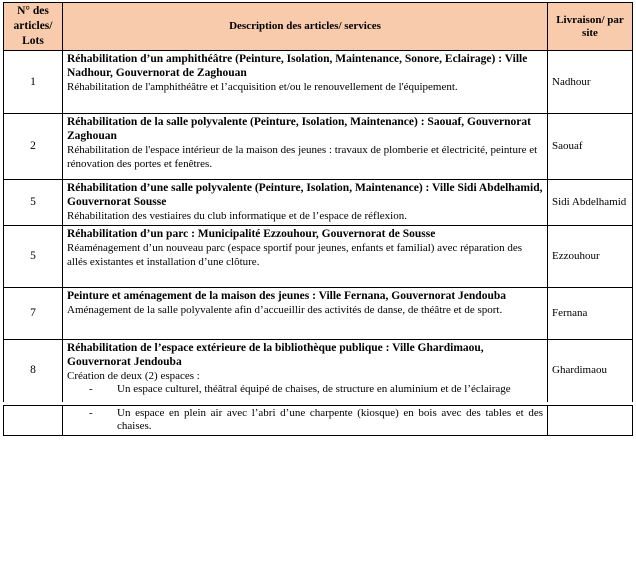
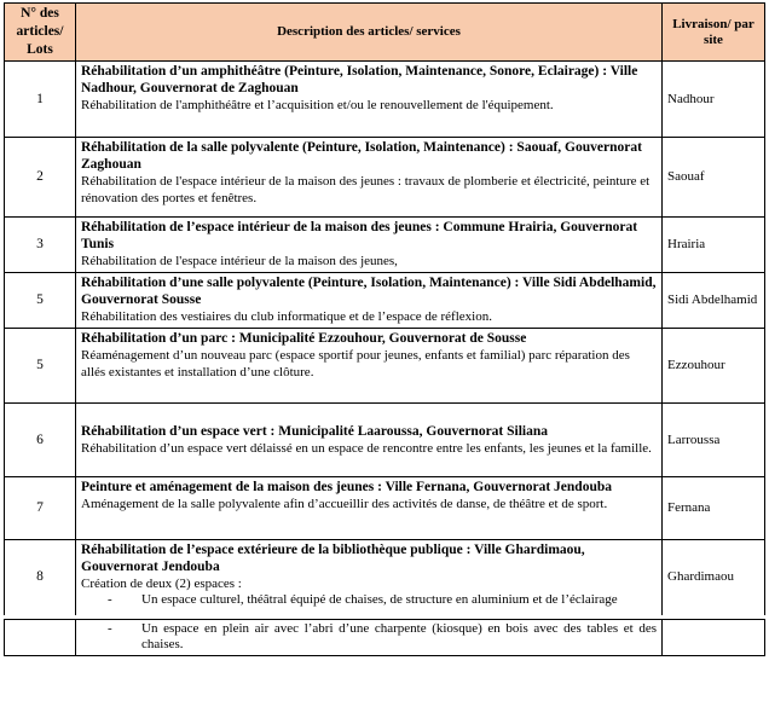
  N° des articles/ Lots	Description des articles/ services	Livraison/ par site
  1	Réhabilitation d’un amphithéâtre (Peinture, Isolation, Maintenance, Sonore, Eclairage) : Ville Nadhour, Gouvernorat de Zaghouan Réhabilitation de l'amphithéâtre et l’acquisition et/ou le renouvellement de l'équipement.	Nadhour
  2	Réhabilitation de la salle polyvalente (Peinture, Isolation, Maintenance) : Saouaf, Gouvernorat Zaghouan Réhabilitation de l'espace intérieur de la maison des jeunes : travaux de plomberie et électricité, peinture et rénovation des portes et fenêtres.	Saouaf
+ 3	Réhabilitation de l’espace intérieur de la maison des jeunes : Commune Hrairia, Gouvernorat Tunis Réhabilitation de l'espace intérieur de la maison des jeunes,	Hrairia
  5	Réhabilitation d’une salle polyvalente (Peinture, Isolation, Maintenance) : Ville Sidi Abdelhamid, Gouvernorat Sousse Réhabilitation des vestiaires du club informatique et de l’espace de réflexion.	Sidi Abdelhamid
- 5	Réhabilitation d’un parc : Municipalité Ezzouhour, Gouvernorat de Sousse Réaménagement d’un nouveau parc (espace sportif pour jeunes, enfants et familial) avec réparation des allés existantes et installation d’une clôture.	Ezzouhour
+ 5	Réhabilitation d’un parc : Municipalité Ezzouhour, Gouvernorat de Sousse Réaménagement d’un nouveau parc (espace sportif pour jeunes, enfants et familial) parc réparation des allés existantes et installation d’une clôture.	Ezzouhour
+ 6	Réhabilitation d’un espace vert : Municipalité Laaroussa, Gouvernorat Siliana Réhabilitation d’un espace vert délaissé en un espace de rencontre entre les enfants, les jeunes et la famille.	Larroussa
  7	Peinture et aménagement de la maison des jeunes : Ville Fernana, Gouvernorat Jendouba Aménagement de la salle polyvalente afin d’accueillir des activités de danse, de théâtre et de sport.	Fernana
  8	Réhabilitation de l’espace extérieure de la bibliothèque publique : Ville Ghardimaou, Gouvernorat Jendouba Création de deux (2) espaces : - Un espace culturel, théâtral équipé de chaises, de structure en aluminium et de l’éclairage	Ghardimaou
  	- Un espace en plein air avec l’abri d’une charpente (kiosque) en bois avec des tables et des chaises.
